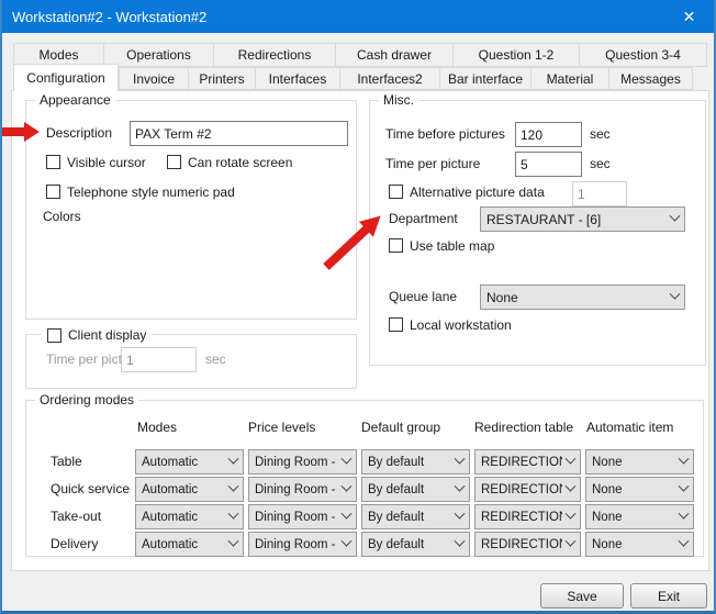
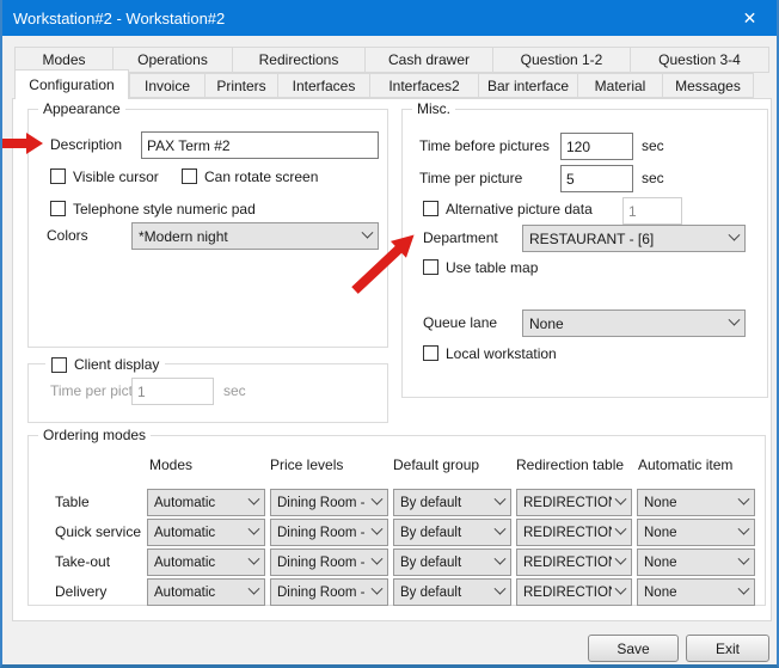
  Workstation#2 - Workstation#2
  ✕
  Modes
  Operations
  Redirections
  Cash drawer
  Question 1-2
  Question 3-4
  Configuration
  Invoice
  Printers
  Interfaces
  Interfaces2
  Bar interface
  Material
  Messages
  Appearance
  Description
  PAX Term #2
  Visible cursor
  Can rotate screen
  Telephone style numeric pad
  Colors
+ *Modern night
  Misc.
  Time before pictures
  120
  sec
  Time per picture
  5
  sec
  Alternative picture data
  1
  Department
  RESTAURANT - [6]
  Use table map
  Queue lane
  None
  Local workstation
  Client display
  Time per pic
  1
  sec
  Ordering modes
  Modes
  Price levels
  Default group
  Redirection table
  Automatic item
  Table
  Automatic
  Dining Room -
  By default
  REDIRECTIO
  None
  Quick service
  Automatic
  Dining Room -
  By default
  REDIRECTIO
  None
  Take-out
  Automatic
  Dining Room -
  By default
  REDIRECTIO
  None
  Delivery
  Automatic
  Dining Room -
  By default
  REDIRECTIO
  None
  Save
  Exit
